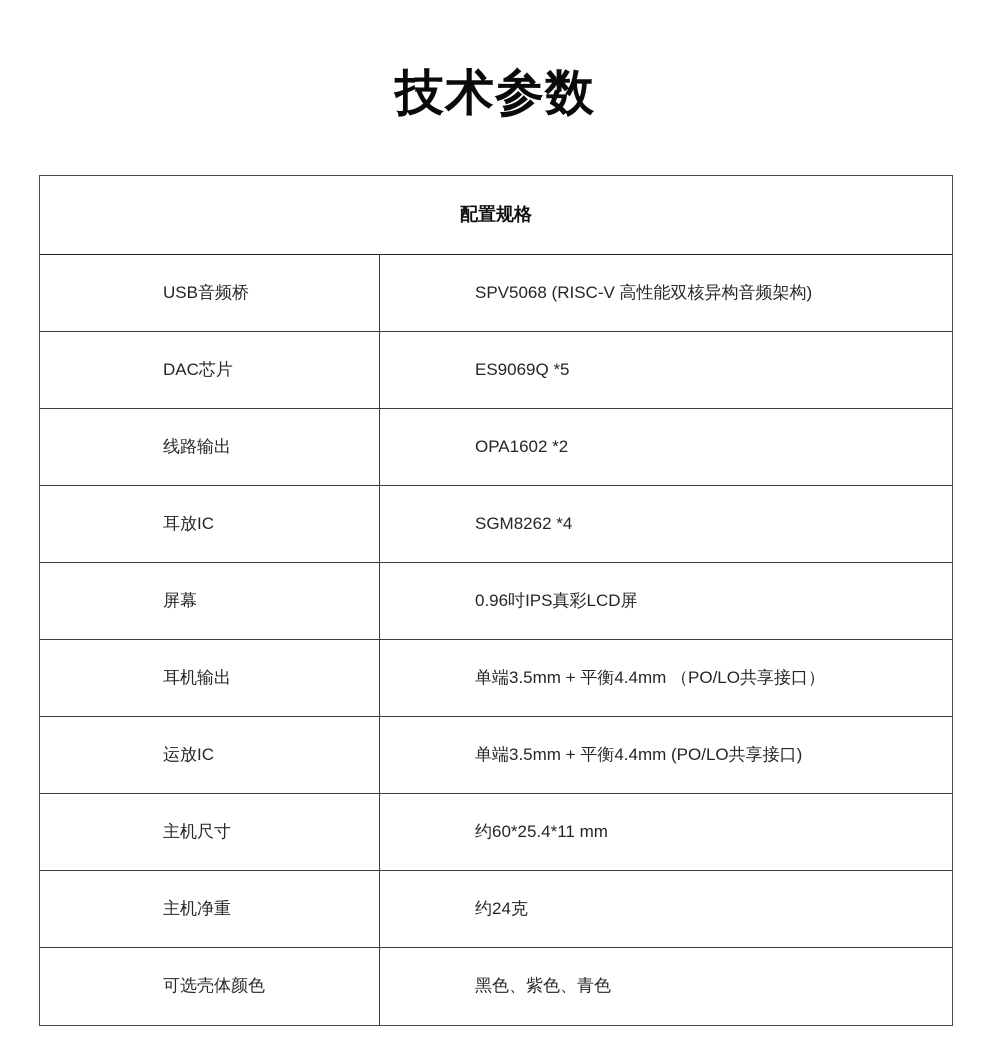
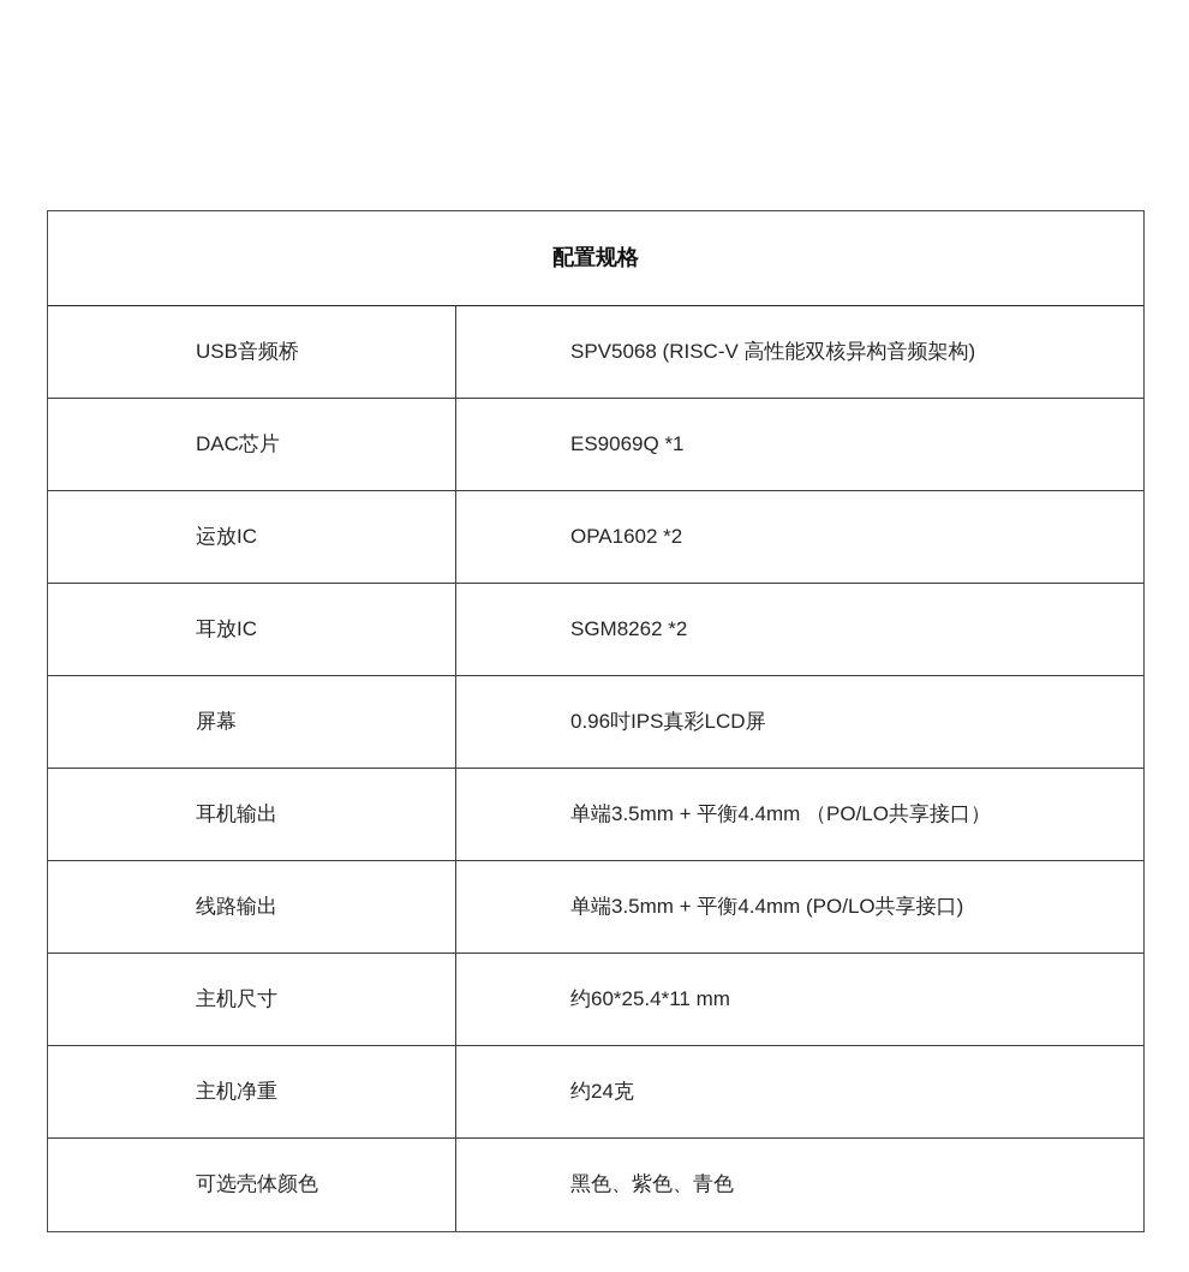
- 技术参数
  配置规格
  USB音频桥
  SPV5068 (RISC-V 高性能双核异构音频架构)
  DAC芯片
- ES9069Q *5
+ ES9069Q *1
- 线路输出
+ 运放IC
  OPA1602 *2
  耳放IC
- SGM8262 *4
+ SGM8262 *2
  屏幕
  0.96吋IPS真彩LCD屏
  耳机输出
  单端3.5mm + 平衡4.4mm （PO/LO共享接口）
- 运放IC
+ 线路输出
  单端3.5mm + 平衡4.4mm (PO/LO共享接口)
  主机尺寸
  约60*25.4*11 mm
  主机净重
  约24克
  可选壳体颜色
  黑色、紫色、青色
